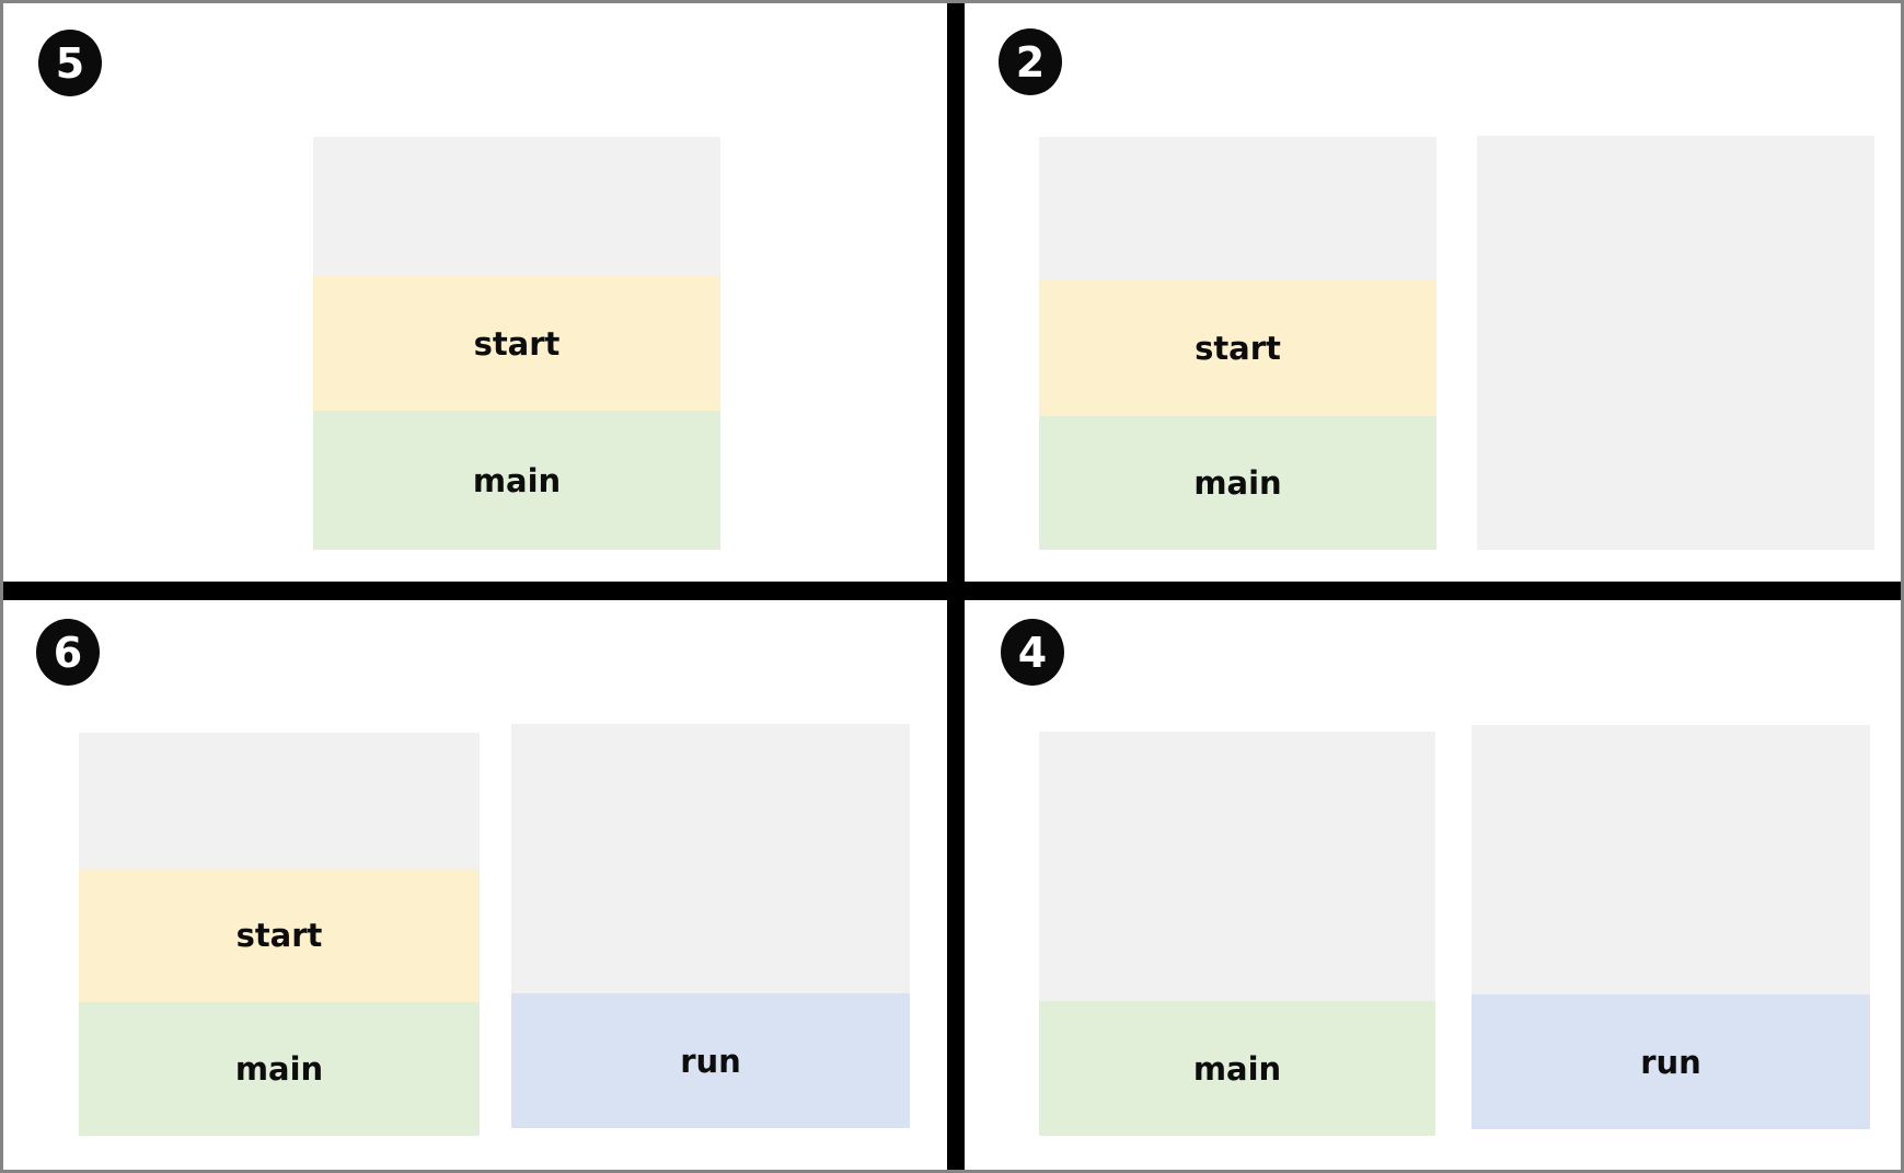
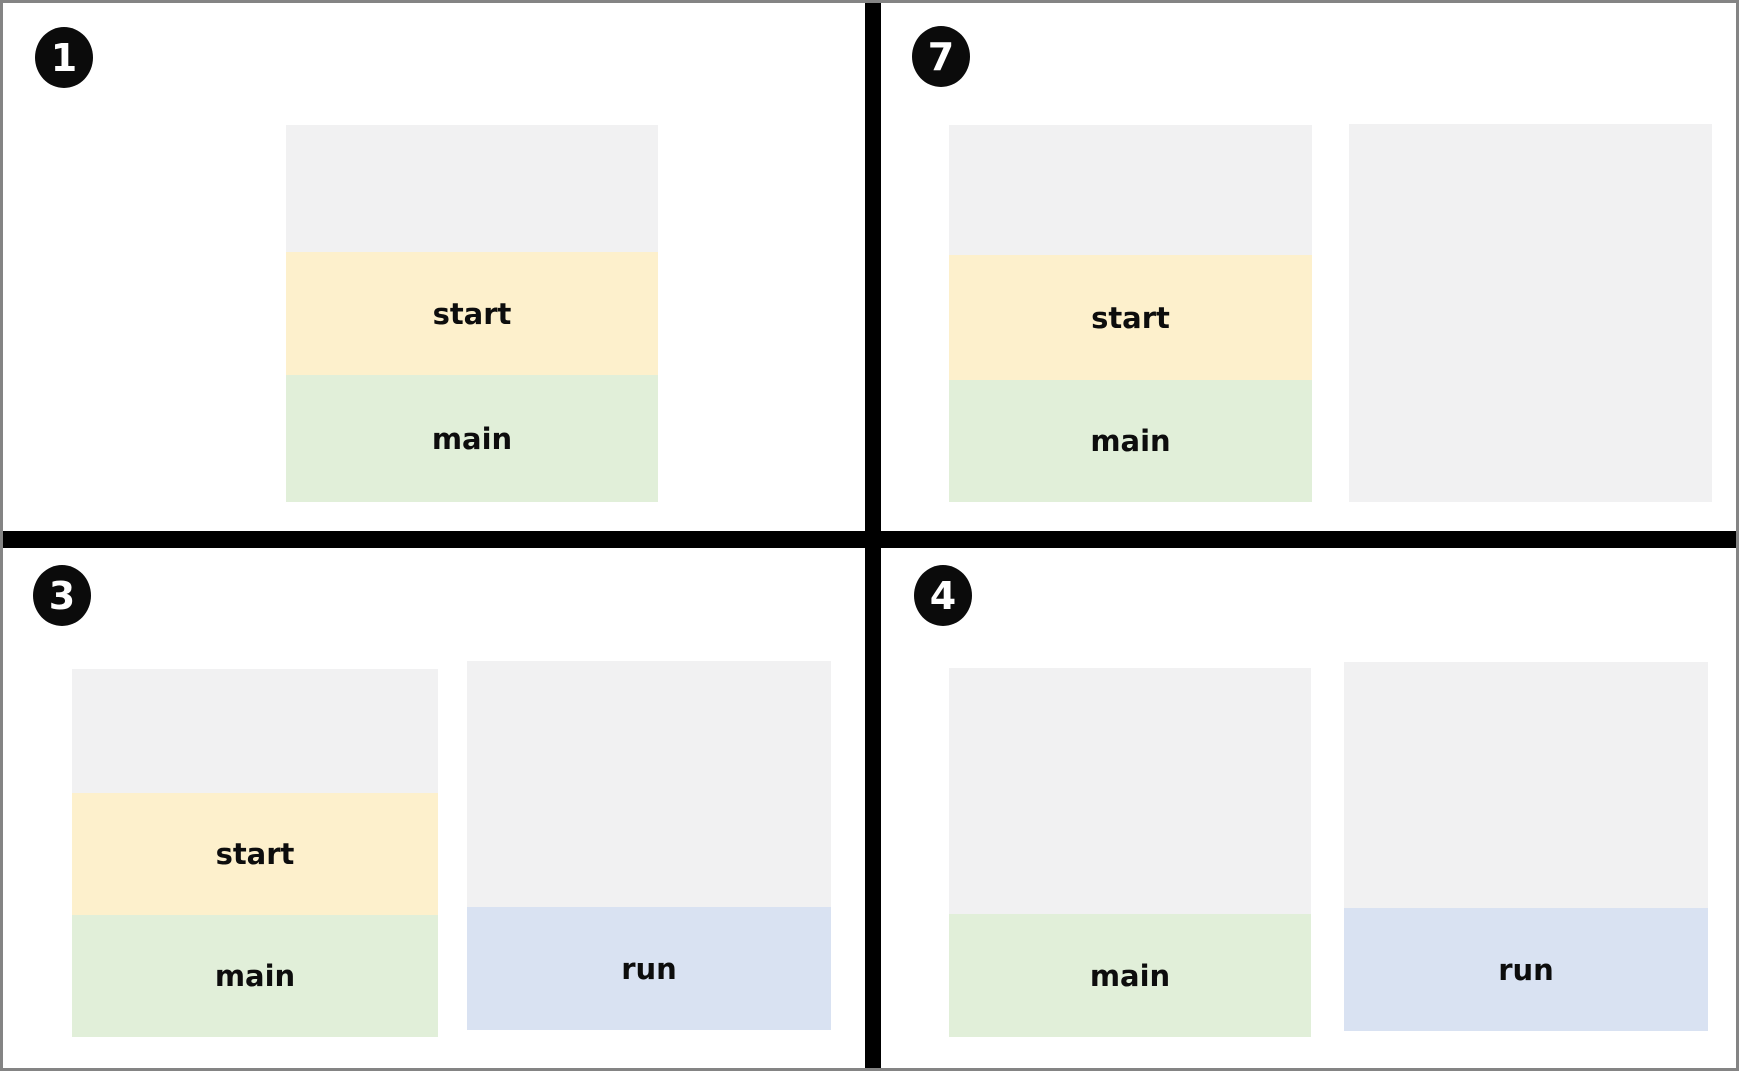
- 5
+ 1
  start
  main
- 2
+ 7
  start
  main
- 6
+ 3
  start
  main
  run
  4
  main
  run
